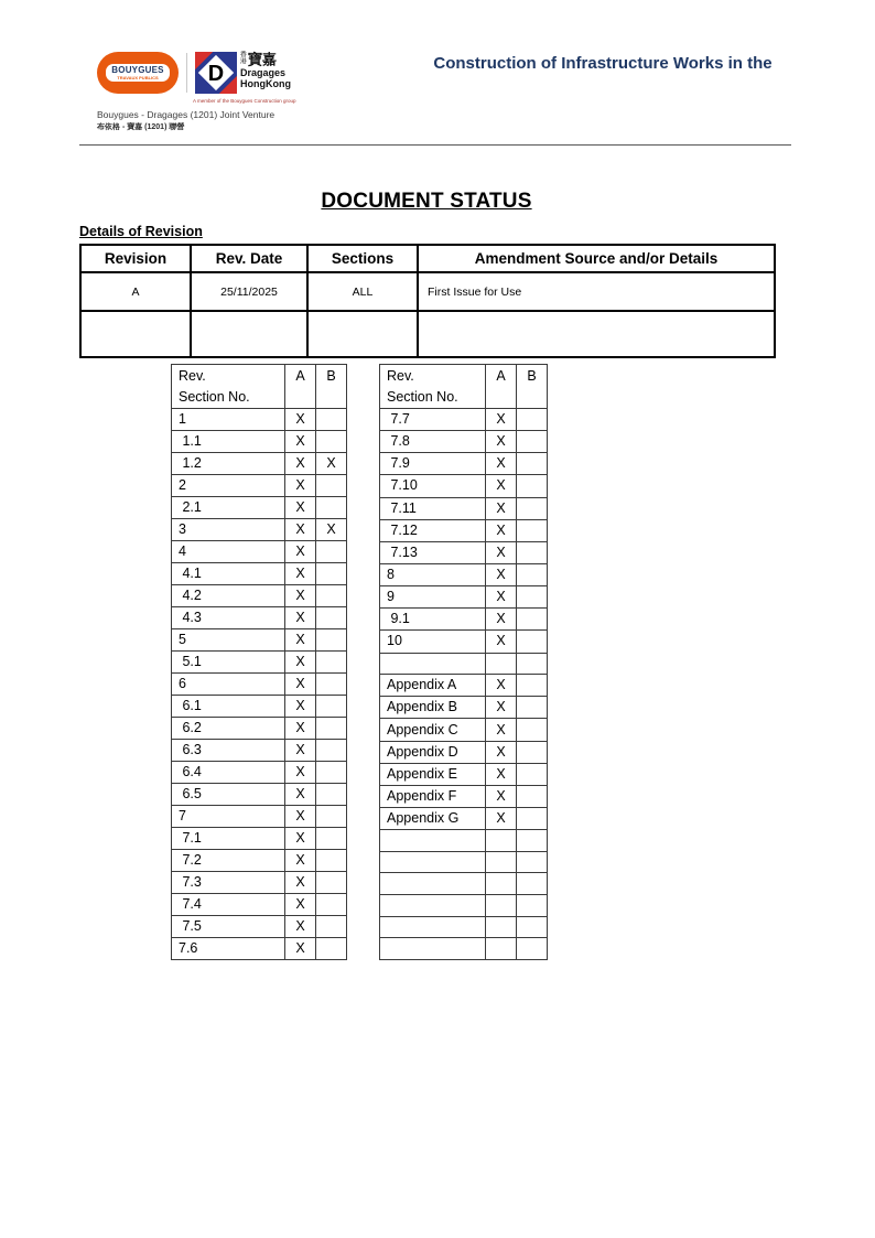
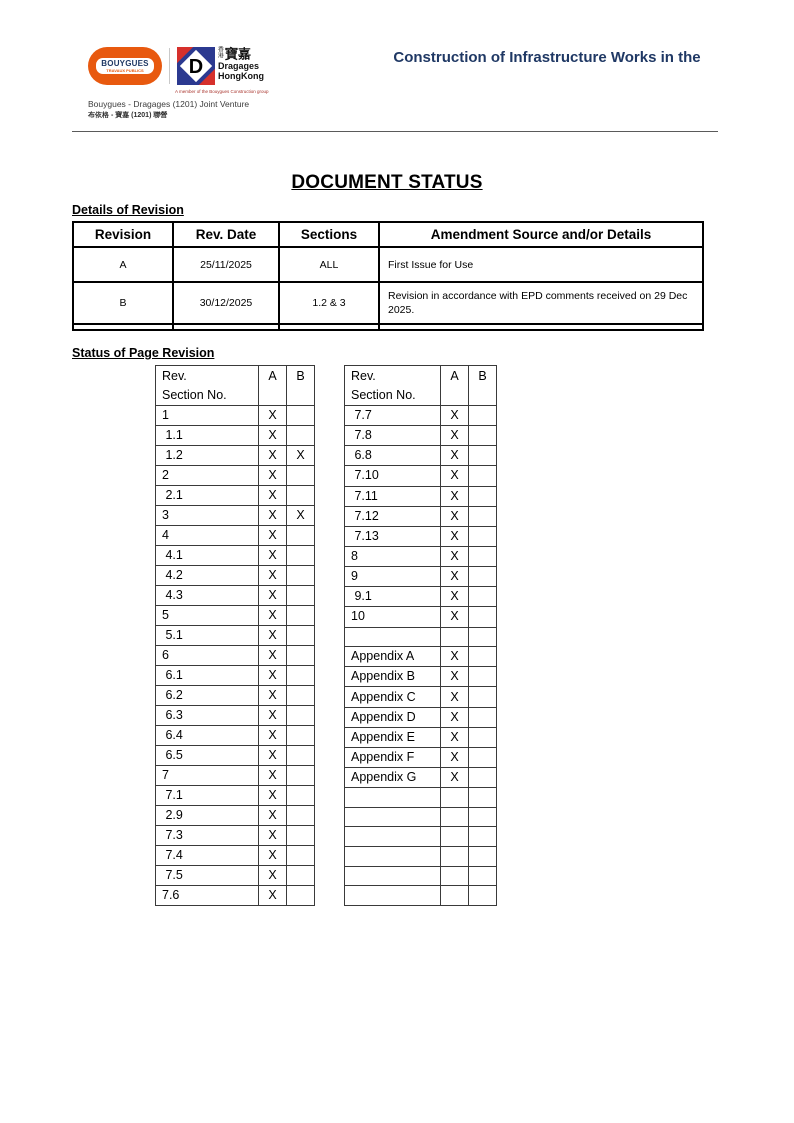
  BOUYGUES
  D
  寶嘉
  Dragages
  HongKong
  Bouygues - Dragages (1201) Joint Venture
  Construction of Infrastructure Works in the
  DOCUMENT STATUS
  Details of Revision
  Revision	Rev. Date	Sections	Amendment Source and/or Details
  A	25/11/2025	ALL	First Issue for Use
+ B	30/12/2025	1.2 & 3	Revision in accordance with EPD comments received on 29 Dec 2025.
+ Status of Page Revision
  Rev.Section No.	A	B
  1	X
  1.1	X
  1.2	X	X
  2	X
  2.1	X
  3	X	X
  4	X
  4.1	X
  4.2	X
  4.3	X
  5	X
  5.1	X
  6	X
  6.1	X
  6.2	X
  6.3	X
  6.4	X
  6.5	X
  7	X
  7.1	X
- 7.2	X
+ 2.9	X
  7.3	X
  7.4	X
  7.5	X
  7.6	X
  Rev.Section No.	A	B
  7.7	X
  7.8	X
- 7.9	X
+ 6.8	X
  7.10	X
  7.11	X
  7.12	X
  7.13	X
  8	X
  9	X
  9.1	X
  10	X
  Appendix A	X
  Appendix B	X
  Appendix C	X
  Appendix D	X
  Appendix E	X
  Appendix F	X
  Appendix G	X
